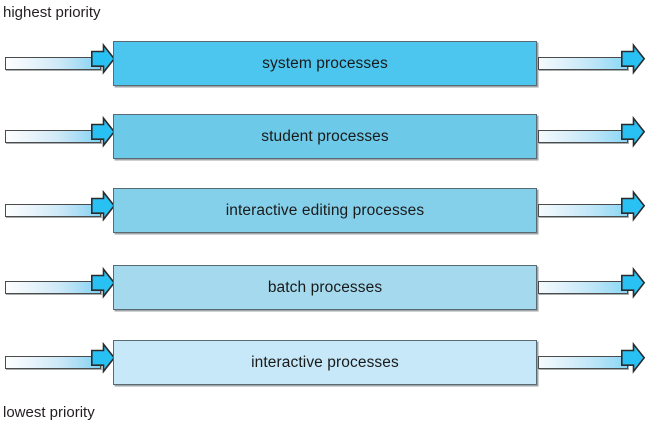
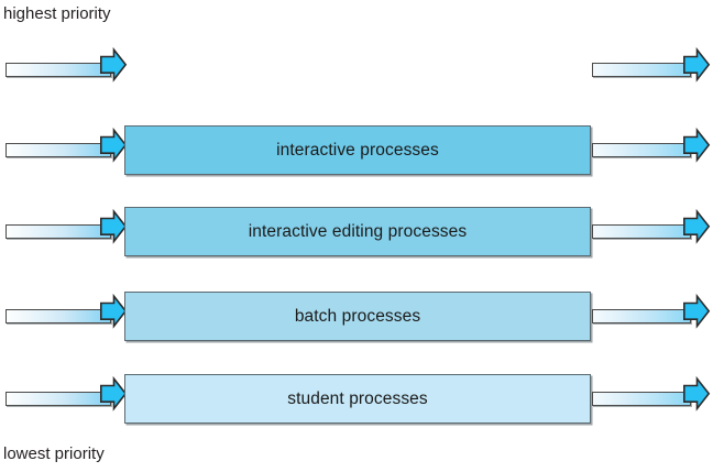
  highest priority
- system processes
- student processes
+ interactive processes
  interactive editing processes
  batch processes
- interactive processes
+ student processes
  lowest priority
